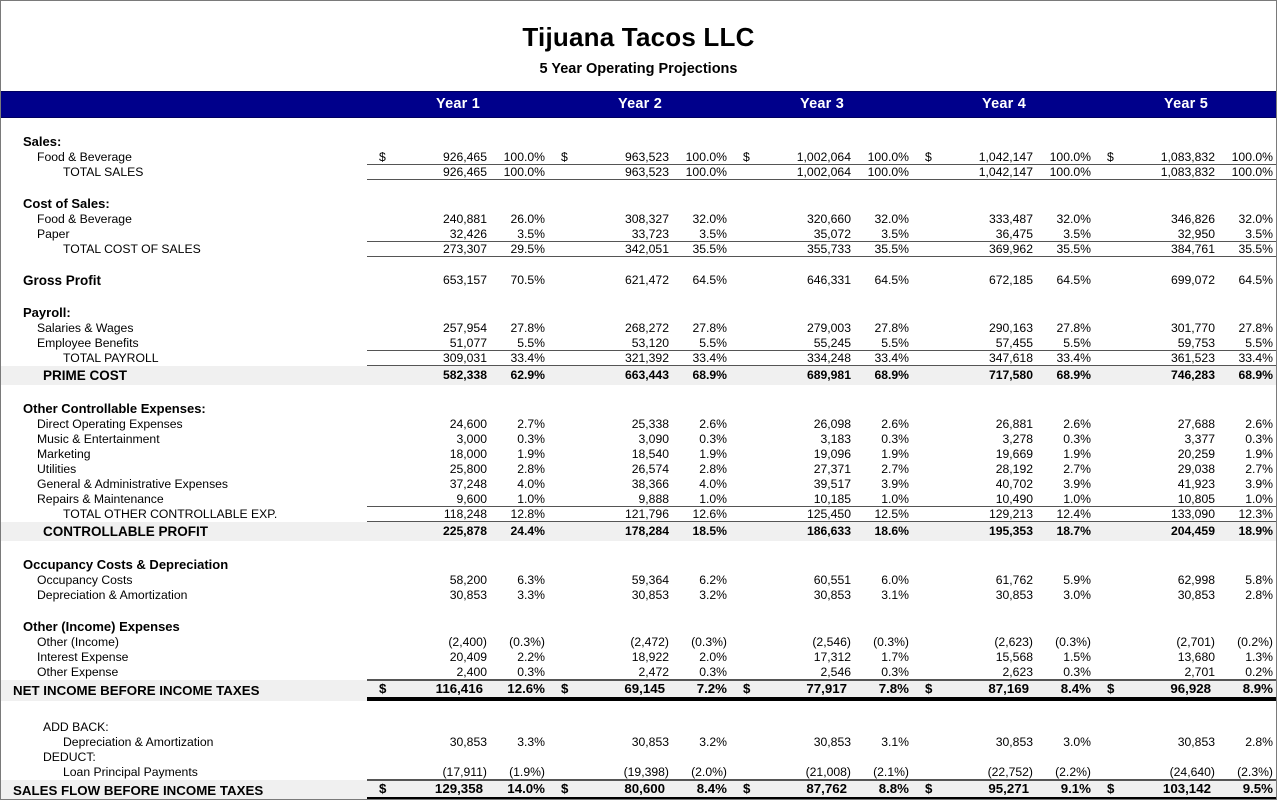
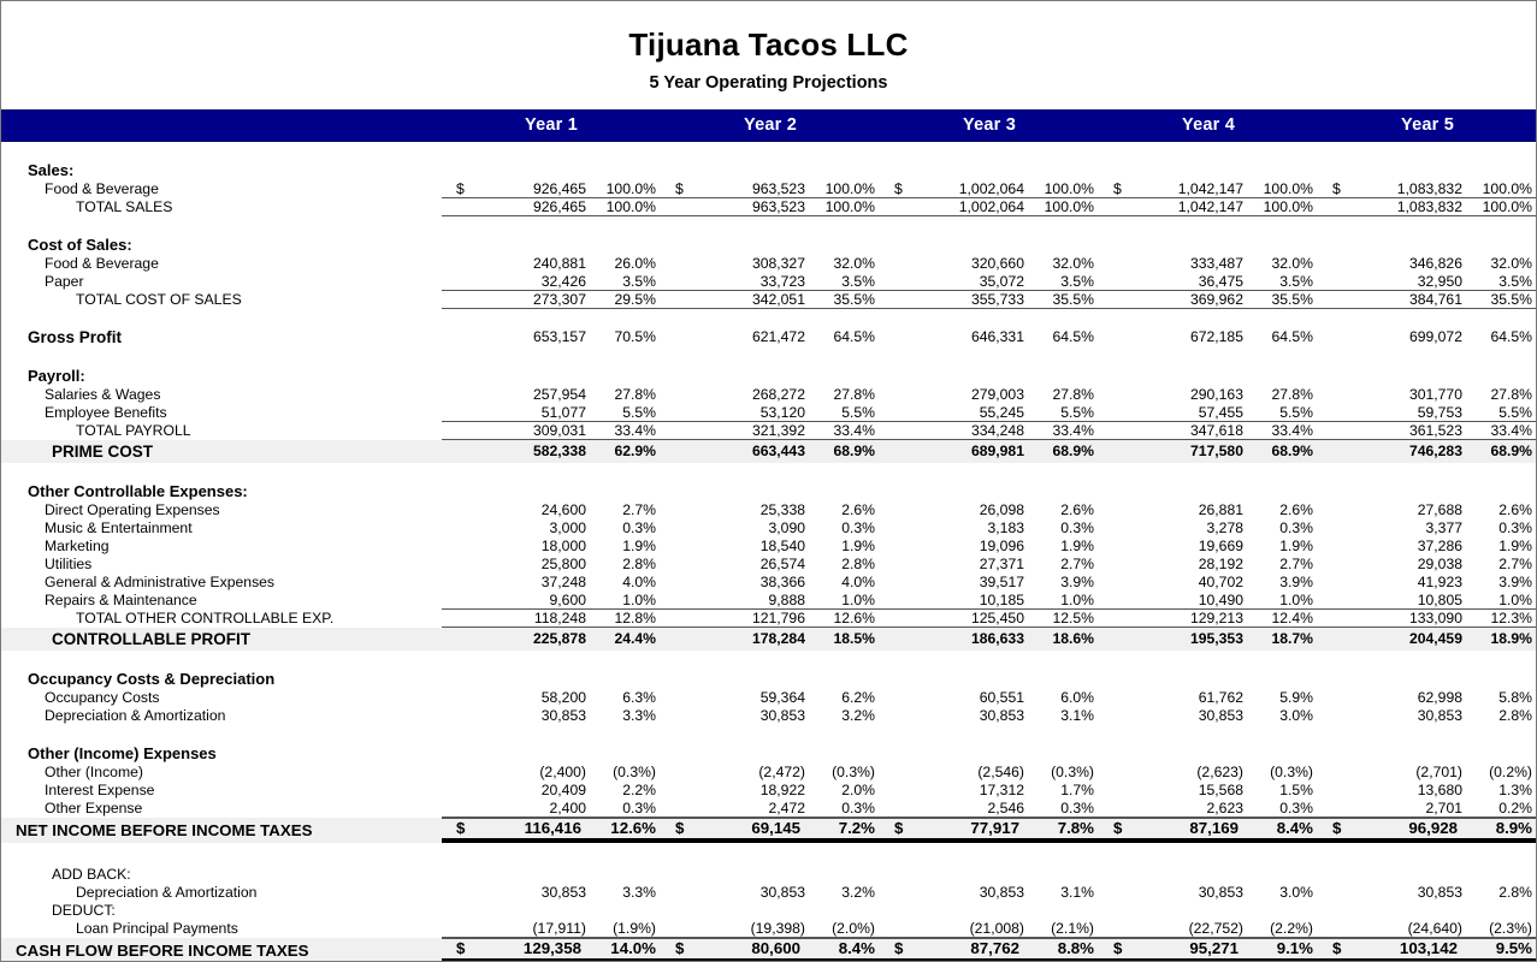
  Tijuana Tacos LLC
  5 Year Operating Projections
  Year 1
  Year 2
  Year 3
  Year 4
  Year 5
  Sales:
  Food & Beverage
  $
  926,465
  100.0%
  $
  963,523
  100.0%
  $
  1,002,064
  100.0%
  $
  1,042,147
  100.0%
  $
  1,083,832
  100.0%
  TOTAL SALES
  926,465
  100.0%
  963,523
  100.0%
  1,002,064
  100.0%
  1,042,147
  100.0%
  1,083,832
  100.0%
  Cost of Sales:
  Food & Beverage
  240,881
  26.0%
  308,327
  32.0%
  320,660
  32.0%
  333,487
  32.0%
  346,826
  32.0%
  Paper
  32,426
  3.5%
  33,723
  3.5%
  35,072
  3.5%
  36,475
  3.5%
  32,950
  3.5%
  TOTAL COST OF SALES
  273,307
  29.5%
  342,051
  35.5%
  355,733
  35.5%
  369,962
  35.5%
  384,761
  35.5%
  Gross Profit
  653,157
  70.5%
  621,472
  64.5%
  646,331
  64.5%
  672,185
  64.5%
  699,072
  64.5%
  Payroll:
  Salaries & Wages
  257,954
  27.8%
  268,272
  27.8%
  279,003
  27.8%
  290,163
  27.8%
  301,770
  27.8%
  Employee Benefits
  51,077
  5.5%
  53,120
  5.5%
  55,245
  5.5%
  57,455
  5.5%
  59,753
  5.5%
  TOTAL PAYROLL
  309,031
  33.4%
  321,392
  33.4%
  334,248
  33.4%
  347,618
  33.4%
  361,523
  33.4%
  PRIME COST
  582,338
  62.9%
  663,443
  68.9%
  689,981
  68.9%
  717,580
  68.9%
  746,283
  68.9%
  Other Controllable Expenses:
  Direct Operating Expenses
  24,600
  2.7%
  25,338
  2.6%
  26,098
  2.6%
  26,881
  2.6%
  27,688
  2.6%
  Music & Entertainment
  3,000
  0.3%
  3,090
  0.3%
  3,183
  0.3%
  3,278
  0.3%
  3,377
  0.3%
  Marketing
  18,000
  1.9%
  18,540
  1.9%
  19,096
  1.9%
  19,669
  1.9%
- 20,259
+ 37,286
  1.9%
  Utilities
  25,800
  2.8%
  26,574
  2.8%
  27,371
  2.7%
  28,192
  2.7%
  29,038
  2.7%
  General & Administrative Expenses
  37,248
  4.0%
  38,366
  4.0%
  39,517
  3.9%
  40,702
  3.9%
  41,923
  3.9%
  Repairs & Maintenance
  9,600
  1.0%
  9,888
  1.0%
  10,185
  1.0%
  10,490
  1.0%
  10,805
  1.0%
  TOTAL OTHER CONTROLLABLE EXP.
  118,248
  12.8%
  121,796
  12.6%
  125,450
  12.5%
  129,213
  12.4%
  133,090
  12.3%
  CONTROLLABLE PROFIT
  225,878
  24.4%
  178,284
  18.5%
  186,633
  18.6%
  195,353
  18.7%
  204,459
  18.9%
  Occupancy Costs & Depreciation
  Occupancy Costs
  58,200
  6.3%
  59,364
  6.2%
  60,551
  6.0%
  61,762
  5.9%
  62,998
  5.8%
  Depreciation & Amortization
  30,853
  3.3%
  30,853
  3.2%
  30,853
  3.1%
  30,853
  3.0%
  30,853
  2.8%
  Other (Income) Expenses
  Other (Income)
  (2,400)
  (0.3%)
  (2,472)
  (0.3%)
  (2,546)
  (0.3%)
  (2,623)
  (0.3%)
  (2,701)
  (0.2%)
  Interest Expense
  20,409
  2.2%
  18,922
  2.0%
  17,312
  1.7%
  15,568
  1.5%
  13,680
  1.3%
  Other Expense
  2,400
  0.3%
  2,472
  0.3%
  2,546
  0.3%
  2,623
  0.3%
  2,701
  0.2%
  NET INCOME BEFORE INCOME TAXES
  $
  116,416
  12.6%
  $
  69,145
  7.2%
  $
  77,917
  7.8%
  $
  87,169
  8.4%
  $
  96,928
  8.9%
  ADD BACK:
  Depreciation & Amortization
  30,853
  3.3%
  30,853
  3.2%
  30,853
  3.1%
  30,853
  3.0%
  30,853
  2.8%
  DEDUCT:
  Loan Principal Payments
  (17,911)
  (1.9%)
  (19,398)
  (2.0%)
  (21,008)
  (2.1%)
  (22,752)
  (2.2%)
  (24,640)
  (2.3%)
- SALES FLOW BEFORE INCOME TAXES
+ CASH FLOW BEFORE INCOME TAXES
  $
  129,358
  14.0%
  $
  80,600
  8.4%
  $
  87,762
  8.8%
  $
  95,271
  9.1%
  $
  103,142
  9.5%
